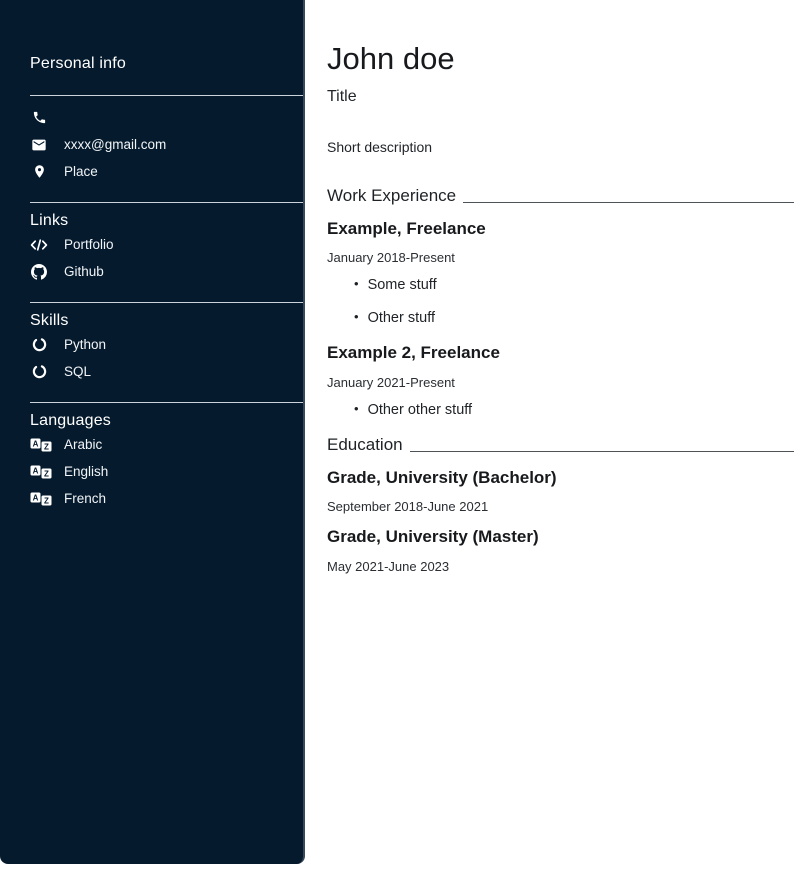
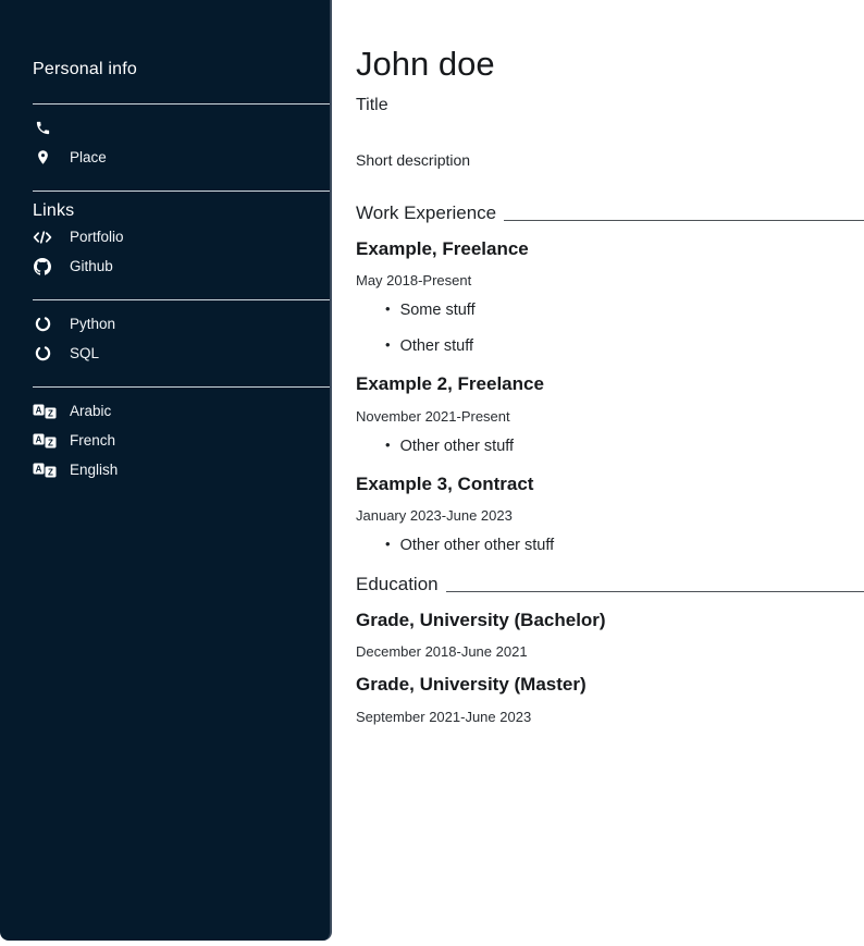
  Personal info
- xxxx@gmail.com
  Place
  Links
  Portfolio
  Github
- Skills
  Python
  SQL
- Languages
  A
  Z
  Arabic
  A
  Z
- English
+ French
  A
  Z
- French
+ English
  John doe
  Title
  Short description
  Work Experience
  Example, Freelance
- January 2018-Present
+ May 2018-Present
  Some stuff
  Other stuff
  Example 2, Freelance
- January 2021-Present
+ November 2021-Present
  Other other stuff
+ Example 3, Contract
+ January 2023-June 2023
+ Other other other stuff
  Education
  Grade, University (Bachelor)
- September 2018-June 2021
+ December 2018-June 2021
  Grade, University (Master)
- May 2021-June 2023
+ September 2021-June 2023
